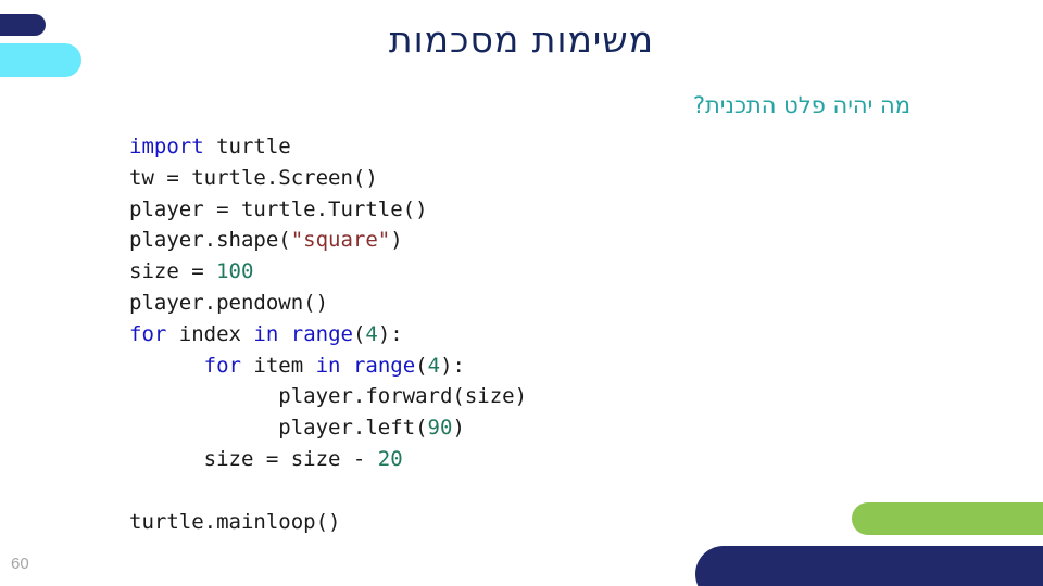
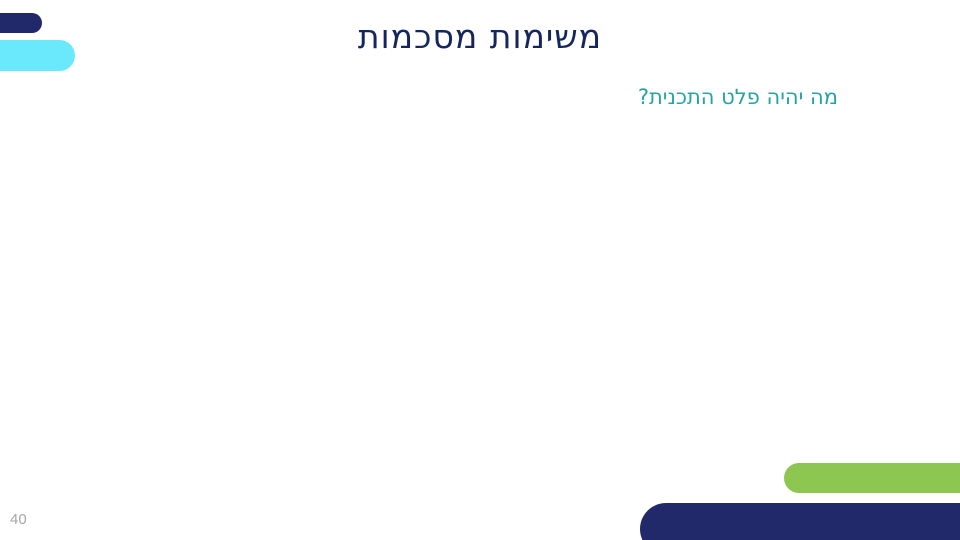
  משימות מסכמות
  מה יהיה פלט התכנית?
- import turtle
- tw = turtle.Screen()
- player = turtle.Turtle()
- player.shape("square")
- size = 100
- player.pendown()
- for index in range(4):
- for item in range(4):
- player.forward(size)
- player.left(90)
- size = size - 20
- turtle.mainloop()
- 60
+ 40
